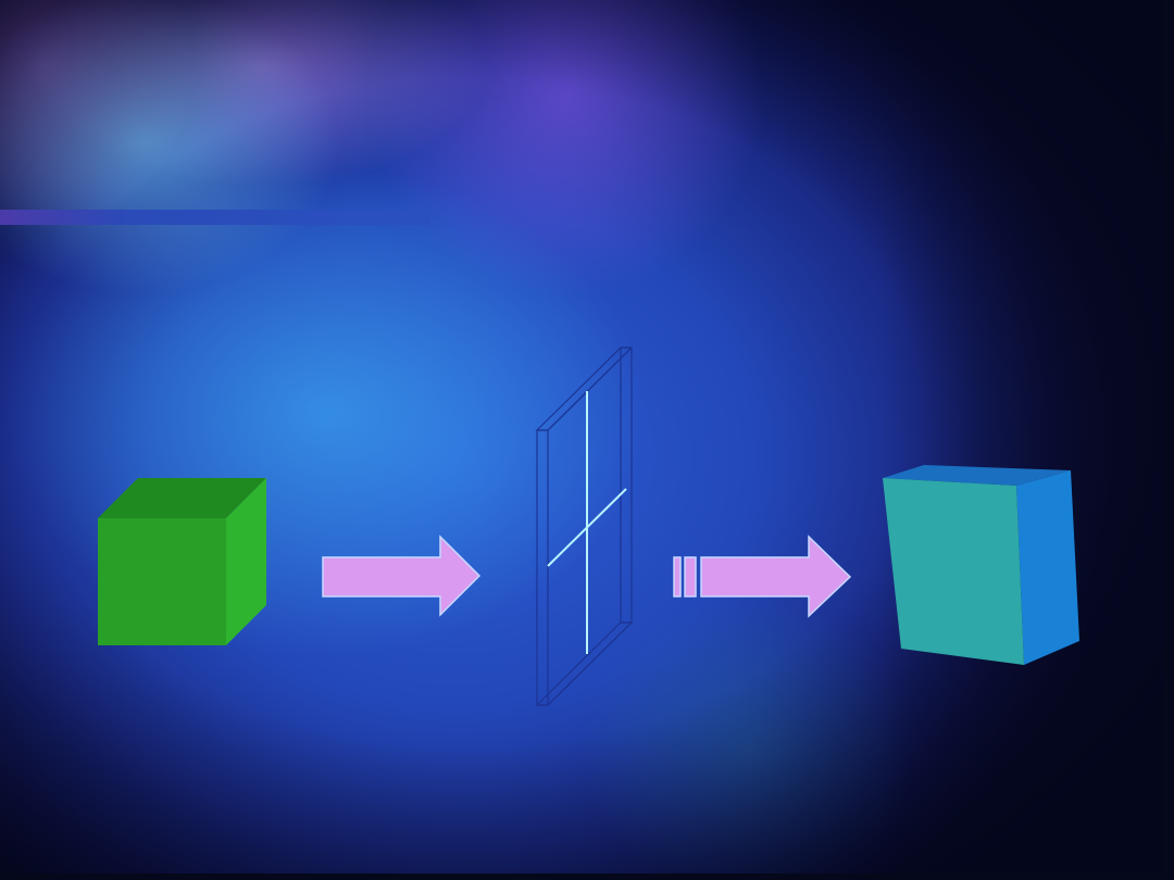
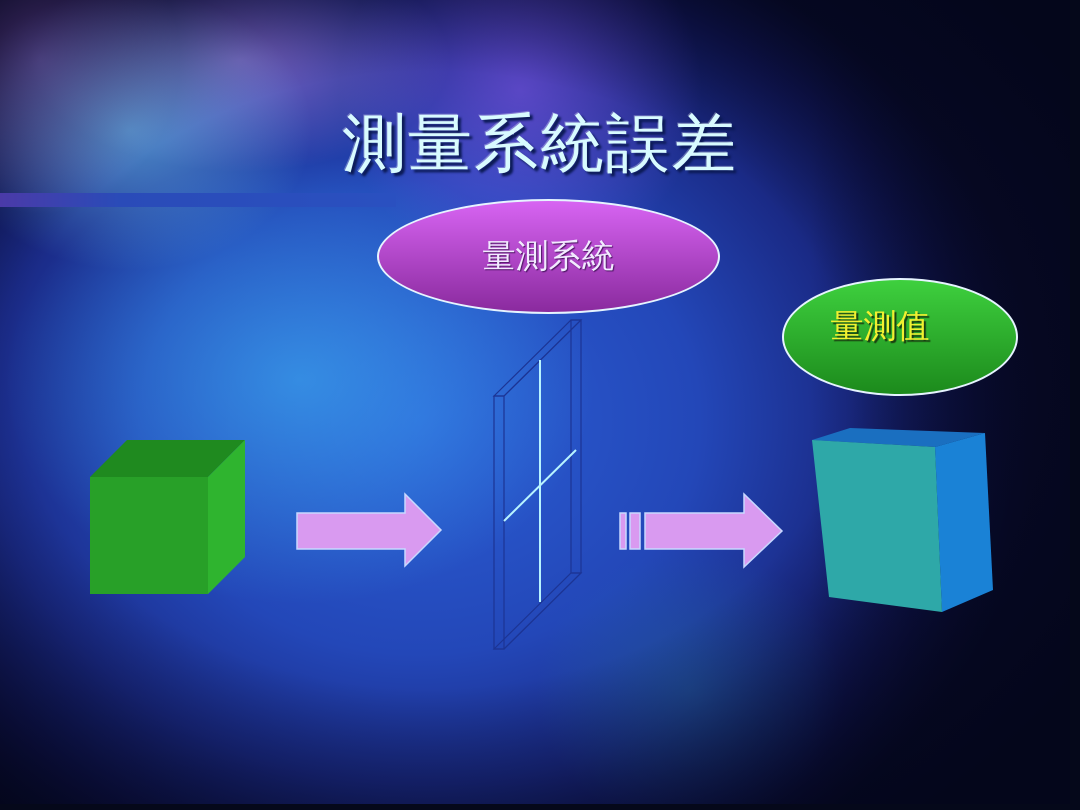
+ 測量系統誤差
+ 量測系統
+ 量測值
